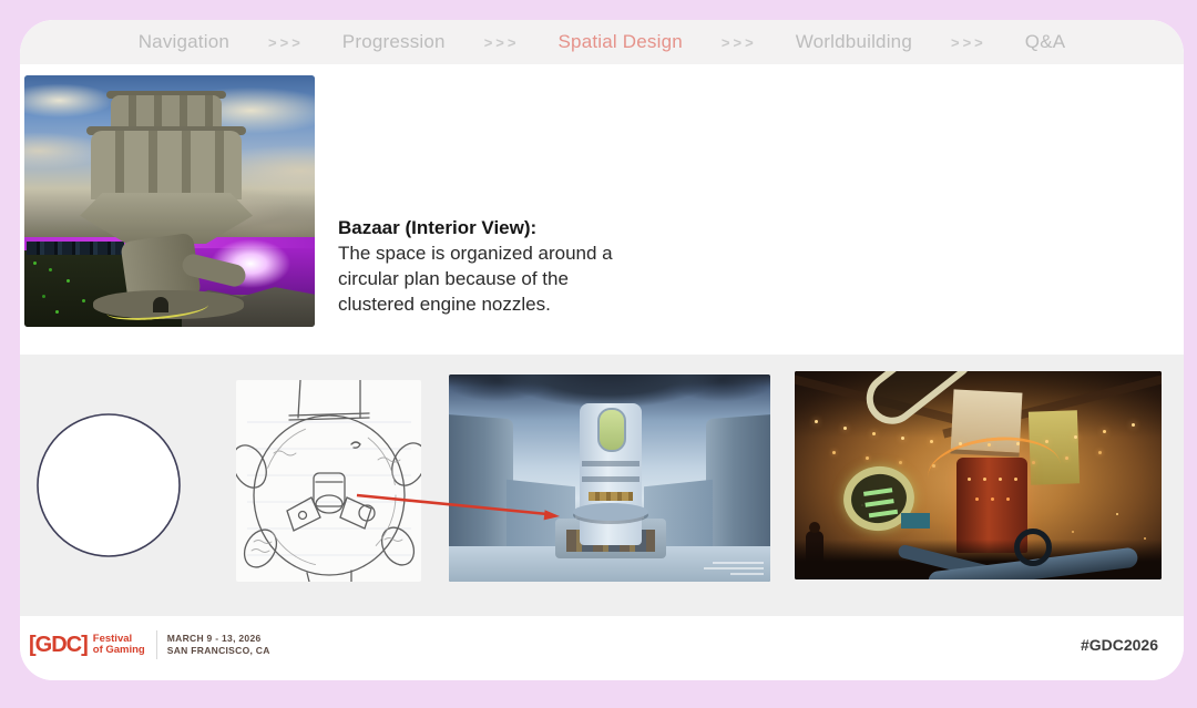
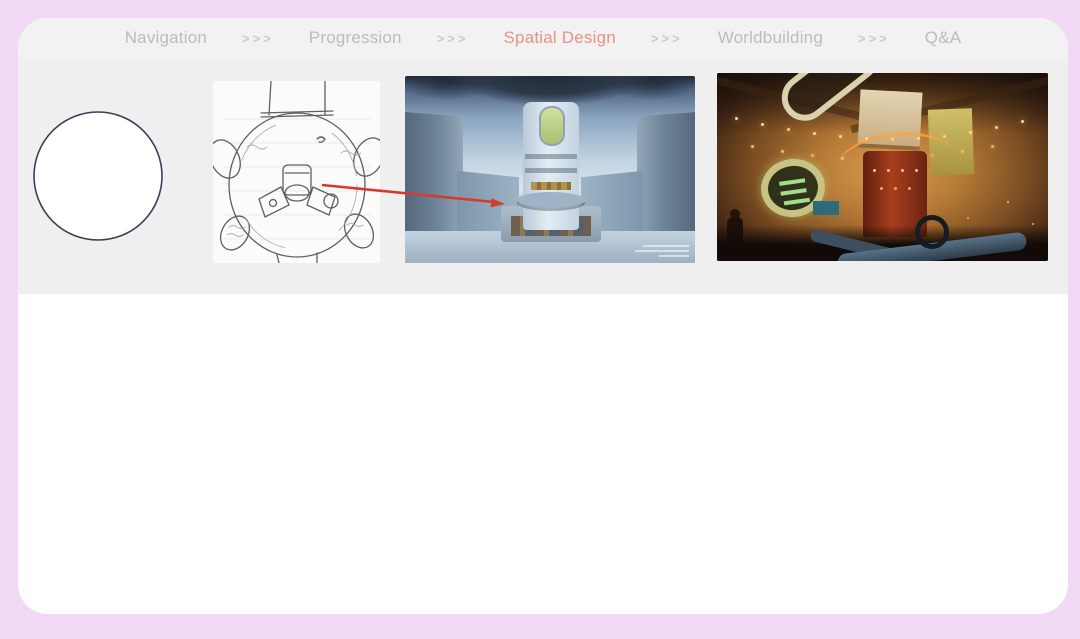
  Navigation
  >>>
  Progression
  >>>
  Spatial Design
  >>>
  Worldbuilding
  >>>
  Q&A
- Bazaar (Interior View):
- The space is organized around a circular plan because of the clustered engine nozzles.
- [GDC]
- Festival
- of Gaming
- MARCH 9 - 13, 2026
- SAN FRANCISCO, CA
- #GDC2026
